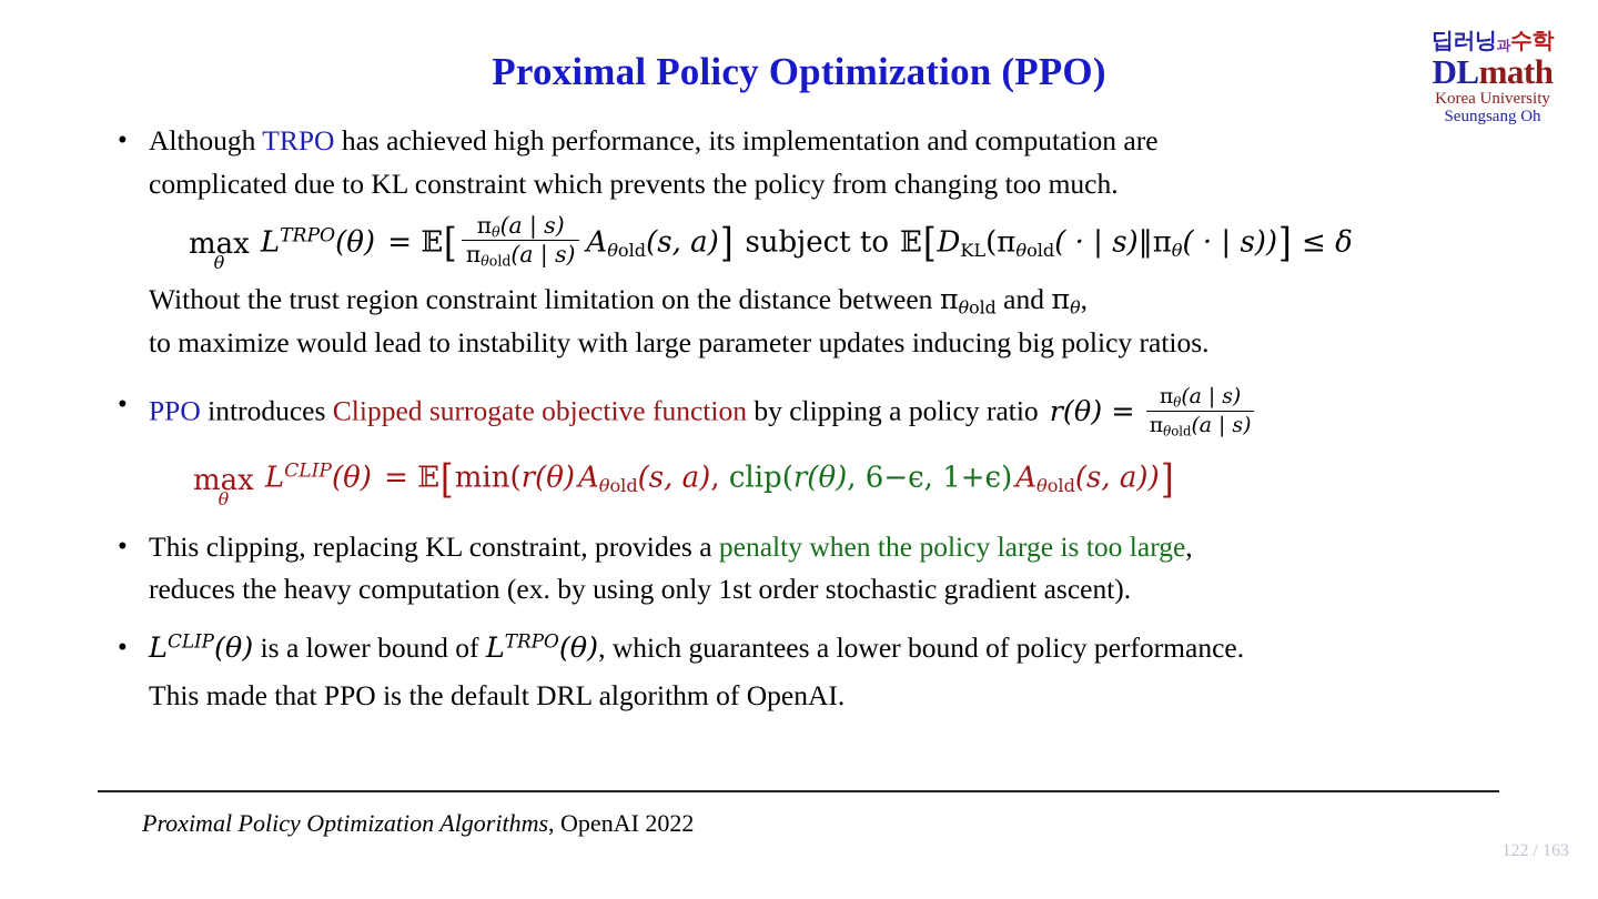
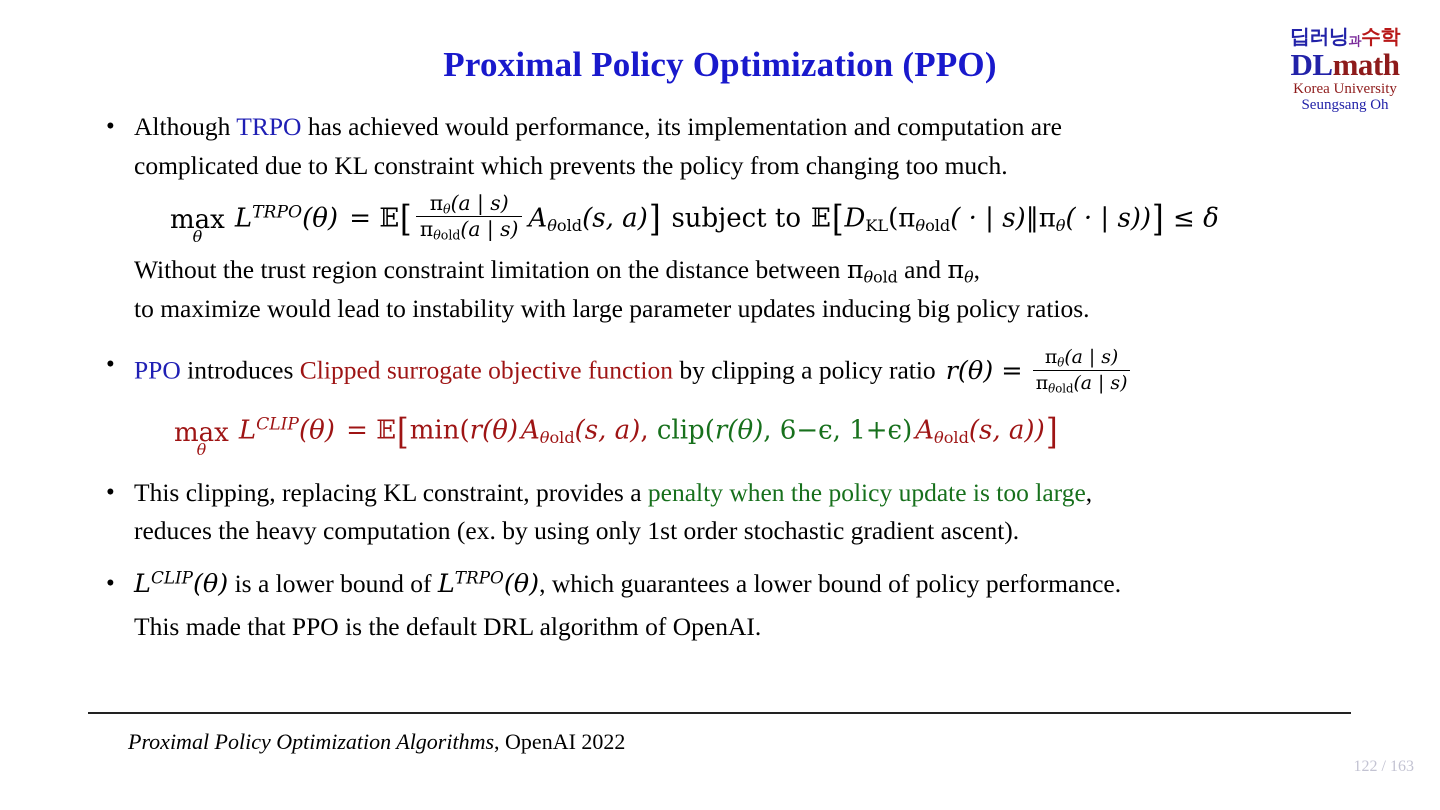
  딥러닝과수학
  DLmath
  Korea University
  Seungsang Oh
  Proximal Policy Optimization (PPO)
  •
- Although TRPO has achieved high performance, its implementation and computation are
+ Although TRPO has achieved would performance, its implementation and computation are
  complicated due to KL constraint which prevents the policy from changing too much.
  max
  θ
  LTRPO(θ) = 𝔼[
  πθ(a | s)
  πθold(a | s)
  Aθold(s, a)] subject to 𝔼[DKL(πθold( · | s)‖πθ( · | s))] ≤ δ
  Without the trust region constraint limitation on the distance between πθold and πθ,
  to maximize would lead to instability with large parameter updates inducing big policy ratios.
  •
  PPO introduces Clipped surrogate objective function by clipping a policy ratio r(θ) =
  πθ(a | s)
  πθold(a | s)
  max
  θ
  LCLIP(θ) = 𝔼[min(r(θ)Aθold(s, a), clip(r(θ), 6−ϵ, 1+ϵ)Aθold(s, a))]
  •
- This clipping, replacing KL constraint, provides a penalty when the policy large is too large,
+ This clipping, replacing KL constraint, provides a penalty when the policy update is too large,
  reduces the heavy computation (ex. by using only 1st order stochastic gradient ascent).
  •
  LCLIP(θ) is a lower bound of LTRPO(θ), which guarantees a lower bound of policy performance.
  This made that PPO is the default DRL algorithm of OpenAI.
  Proximal Policy Optimization Algorithms, OpenAI 2022
  122 / 163
